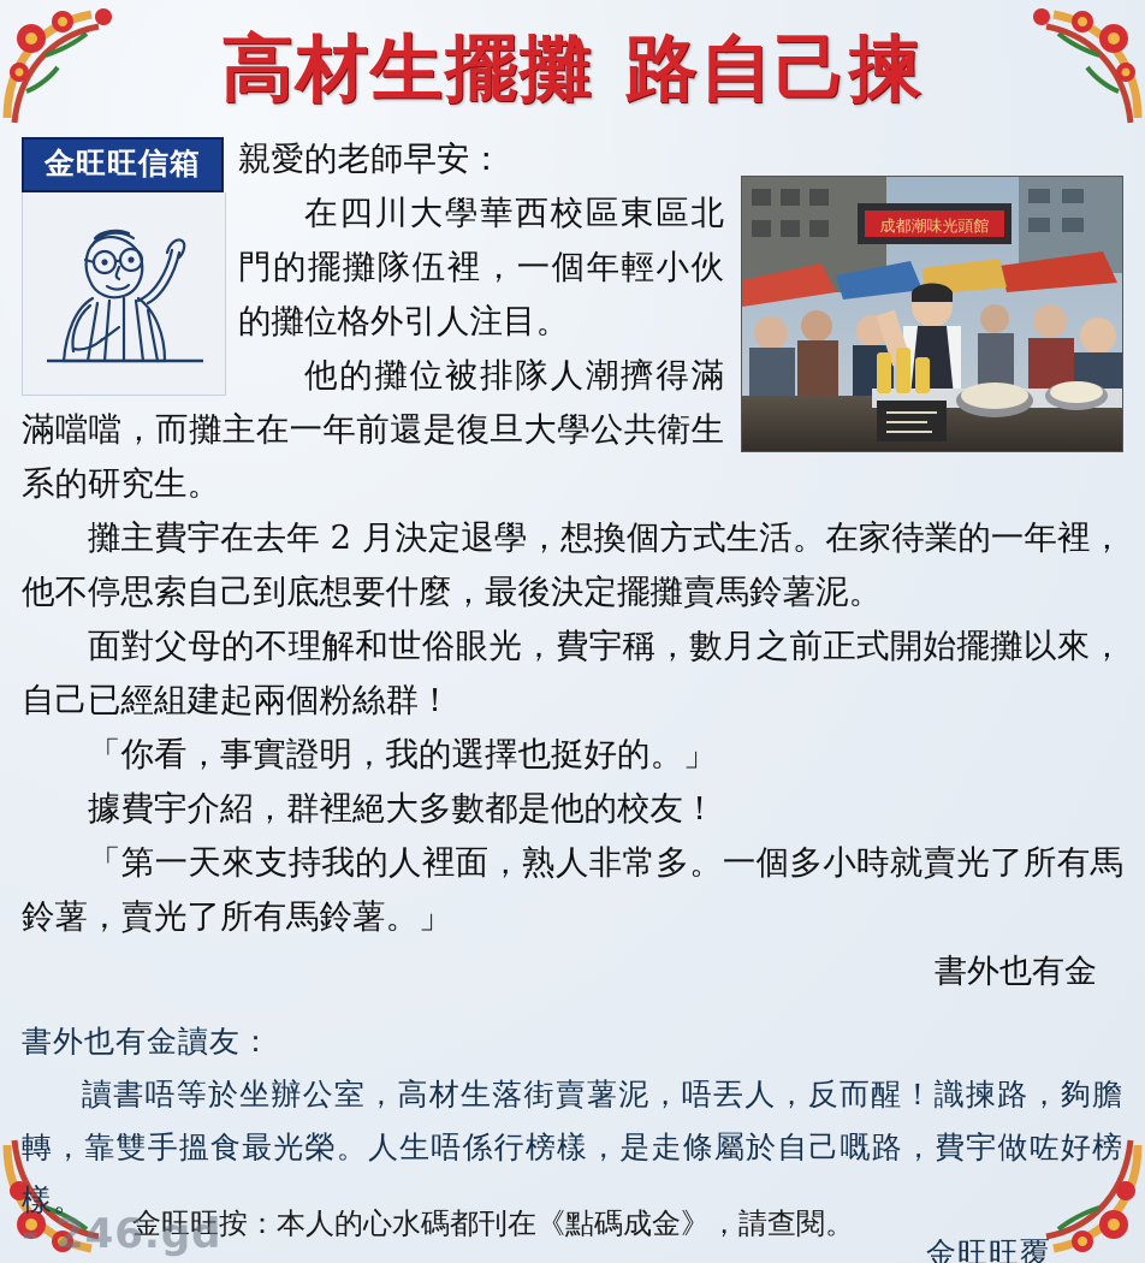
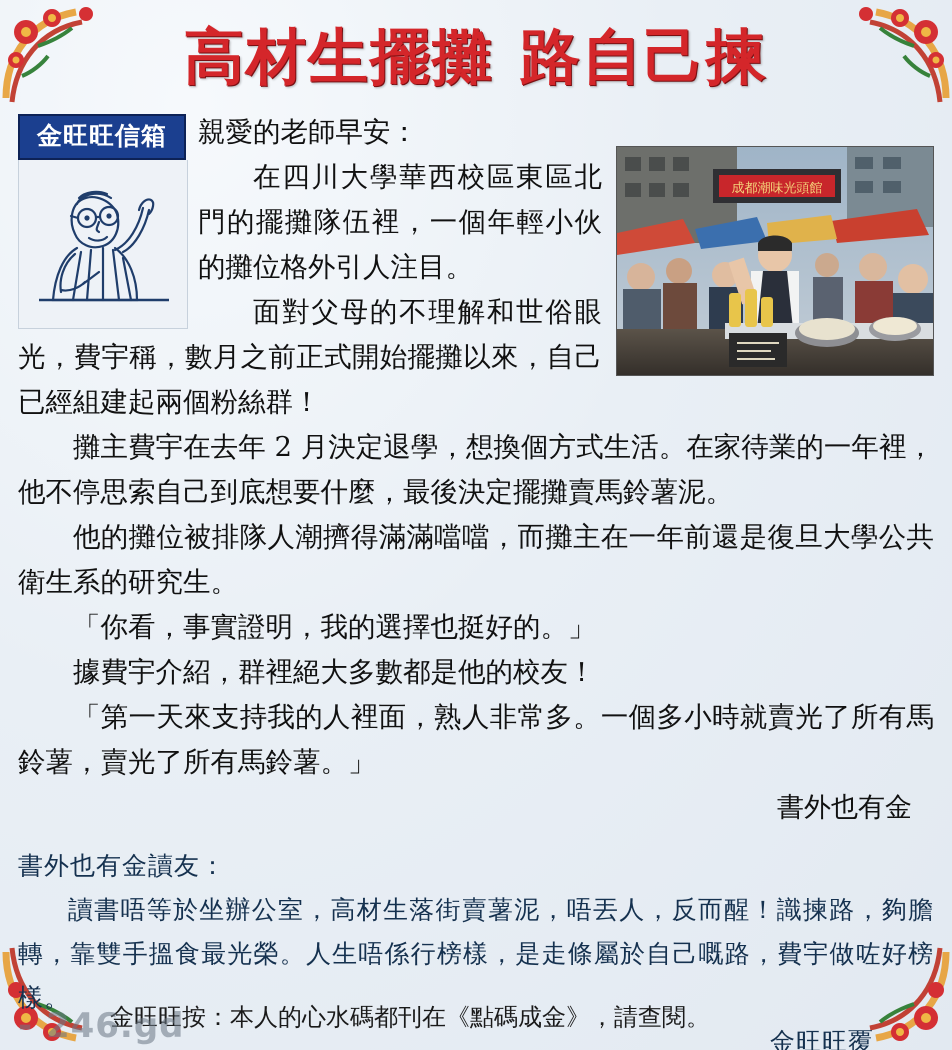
  高材生擺攤 路自己揀
  金旺旺信箱
  成都潮味光頭館
  親愛的老師早安：
  在四川大學華西校區東區北門的擺攤隊伍裡，一個年輕小伙的攤位格外引人注目。
- 他的攤位被排隊人潮擠得滿滿噹噹，而攤主在一年前還是復旦大學公共衛生系的研究生。
+ 面對父母的不理解和世俗眼光，費宇稱，數月之前正式開始擺攤以來，自己已經組建起兩個粉絲群！
  攤主費宇在去年 2 月決定退學，想換個方式生活。在家待業的一年裡，他不停思索自己到底想要什麼，最後決定擺攤賣馬鈴薯泥。
- 面對父母的不理解和世俗眼光，費宇稱，數月之前正式開始擺攤以來，自己已經組建起兩個粉絲群！
+ 他的攤位被排隊人潮擠得滿滿噹噹，而攤主在一年前還是復旦大學公共衛生系的研究生。
  「你看，事實證明，我的選擇也挺好的。」
  據費宇介紹，群裡絕大多數都是他的校友！
  「第一天來支持我的人裡面，熟人非常多。一個多小時就賣光了所有馬鈴薯，賣光了所有馬鈴薯。」
  書外也有金
  書外也有金讀友：
  讀書唔等於坐辦公室，高材生落街賣薯泥，唔丟人，反而醒！識揀路，夠膽轉，靠雙手搵食最光榮。人生唔係行榜樣，是走條屬於自己嘅路，費宇做咗好榜樣。
  金旺旺覆
  金旺旺按：本人的心水碼都刊在《點碼成金》，請查閱。
  - 246.gd
